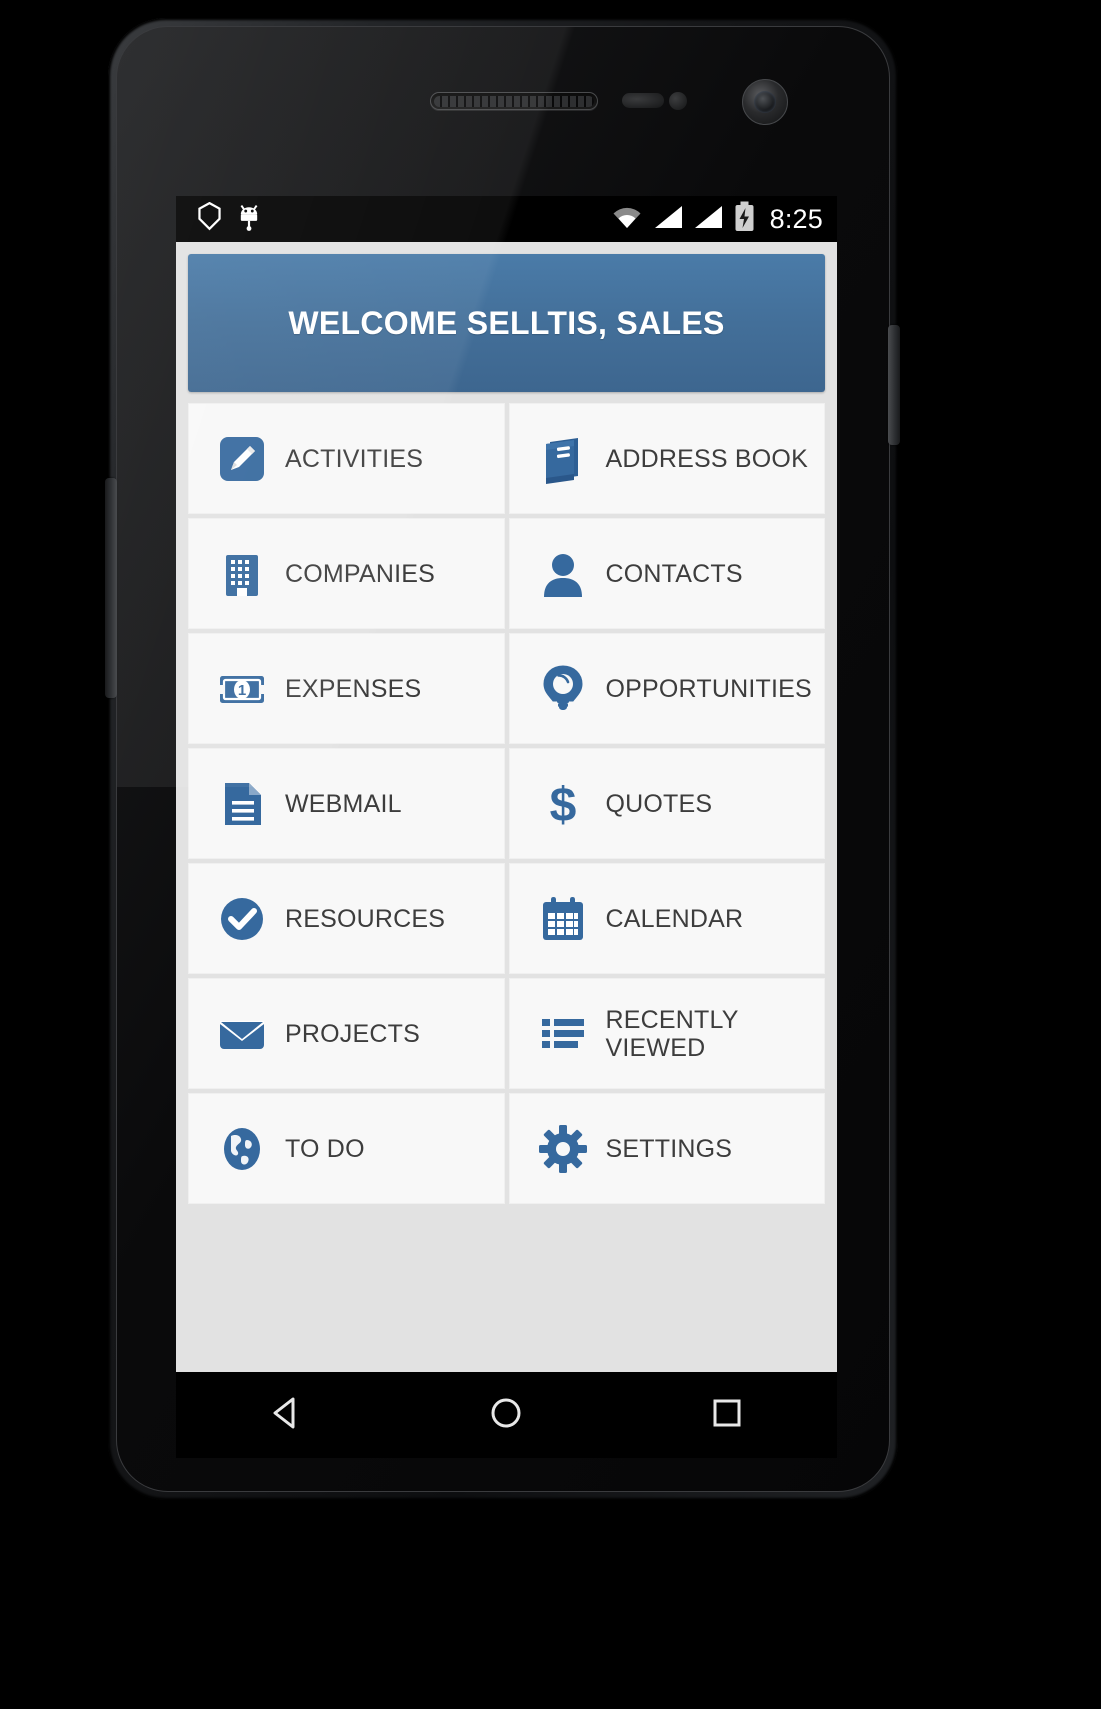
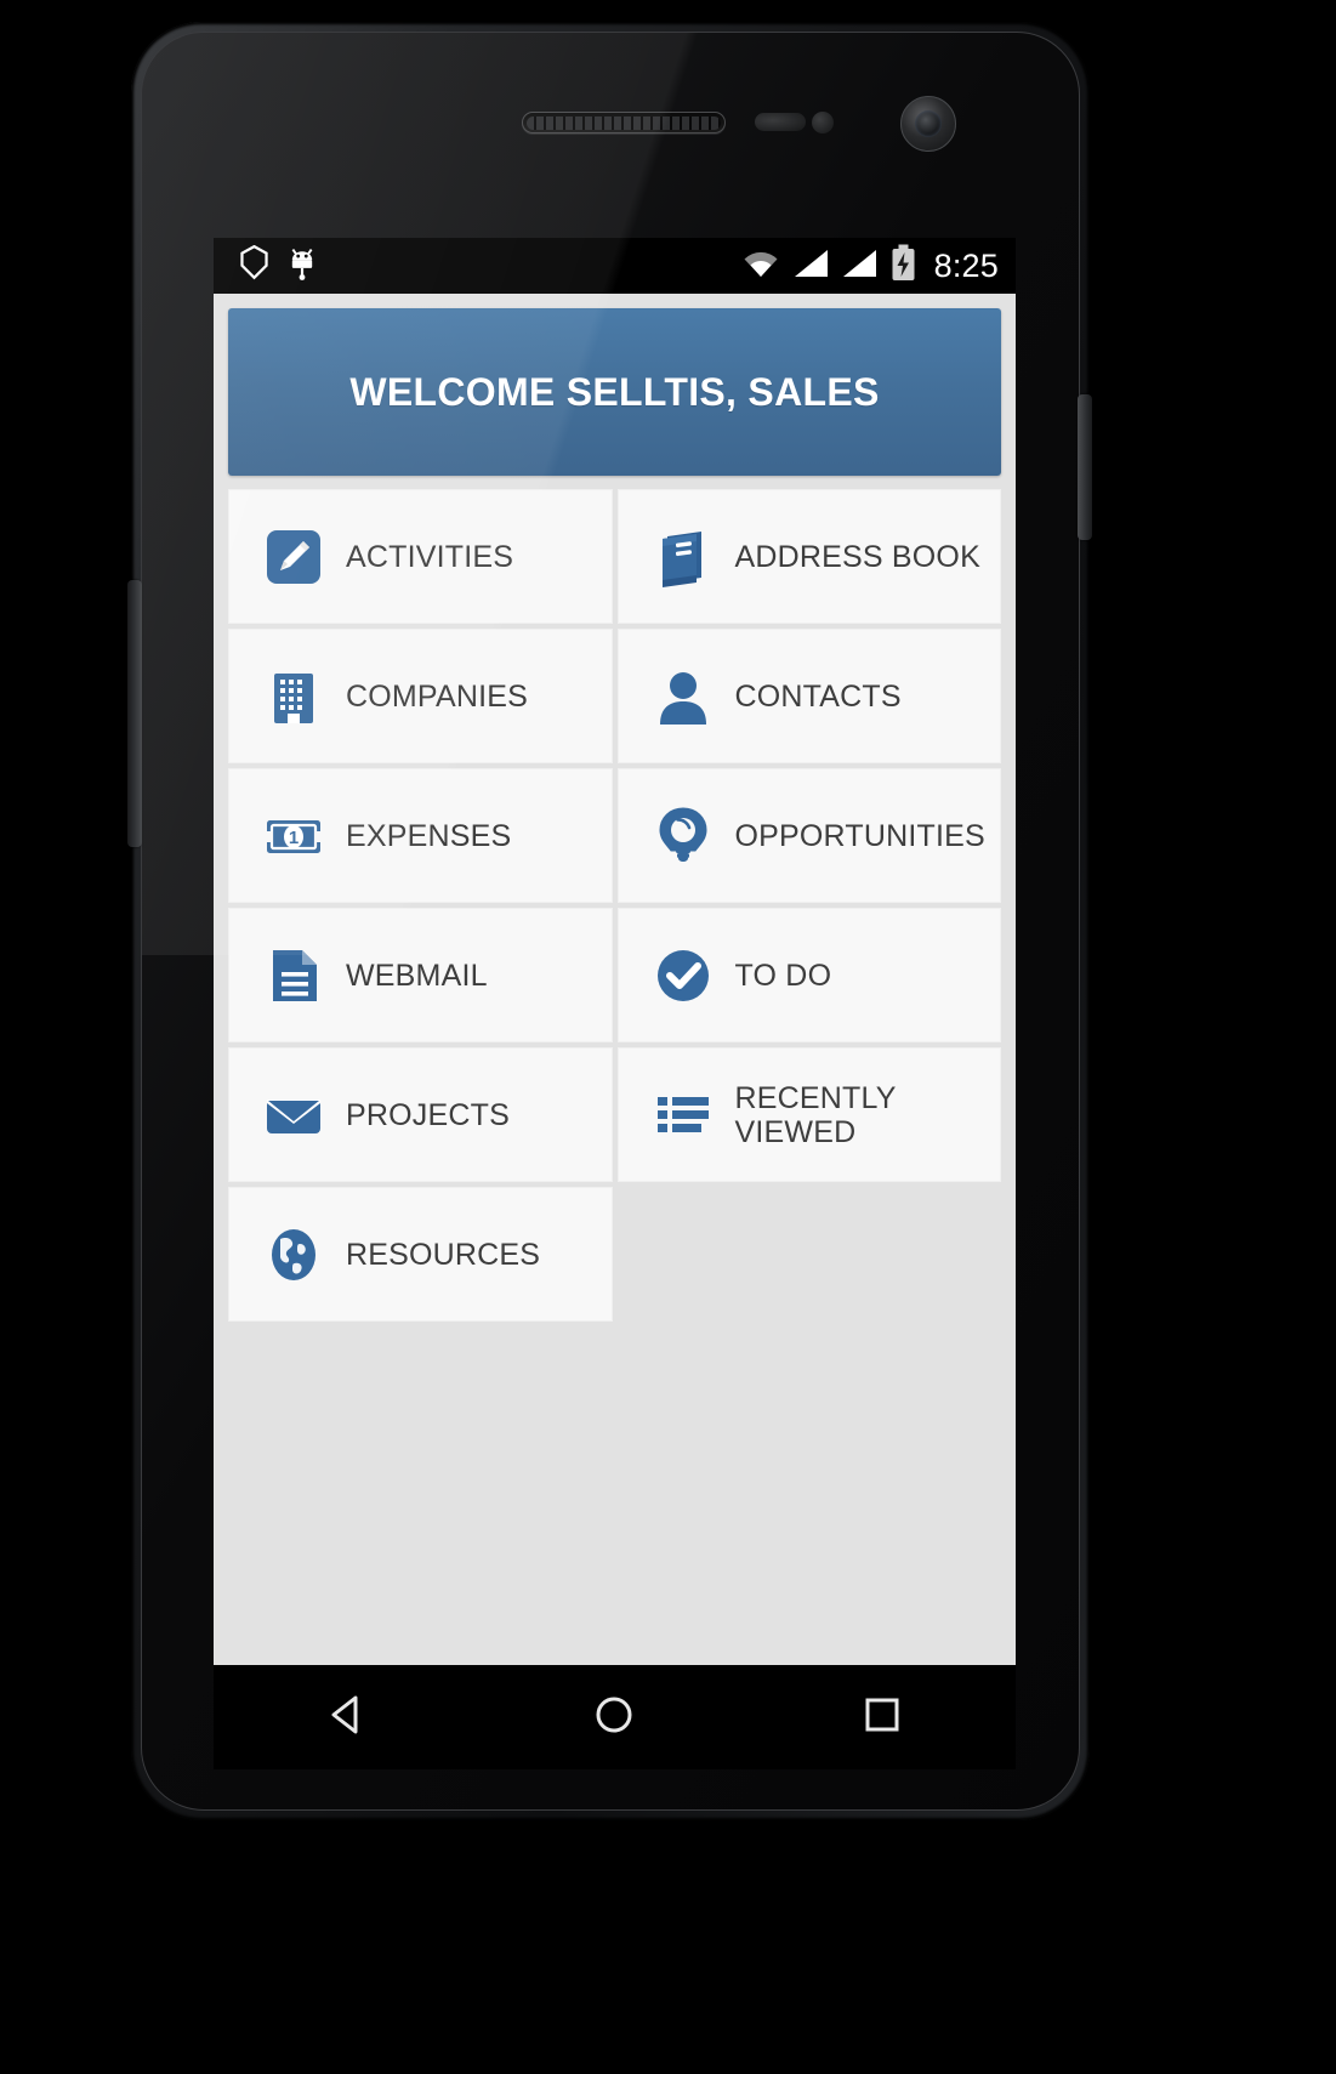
  WEBMAIL
- $
- QUOTES
- RESOURCES
+ TO DO
- CALENDAR
  PROJECTS
  RECENTLY
  VIEWED
- TO DO
+ RESOURCES
- SETTINGS
